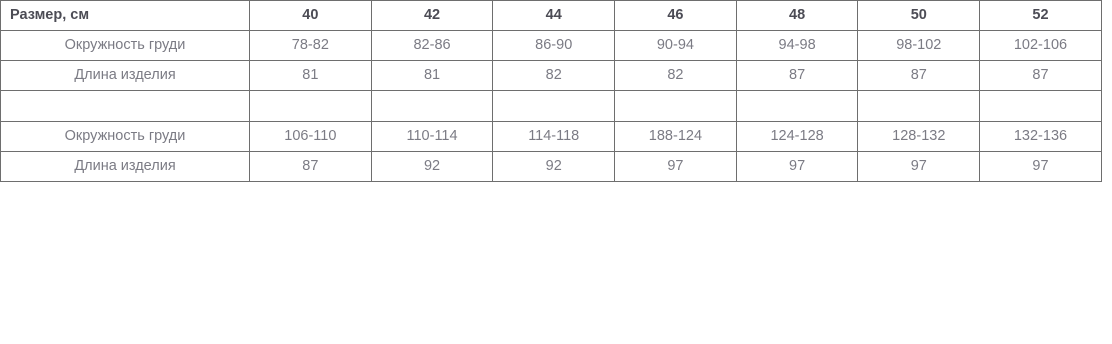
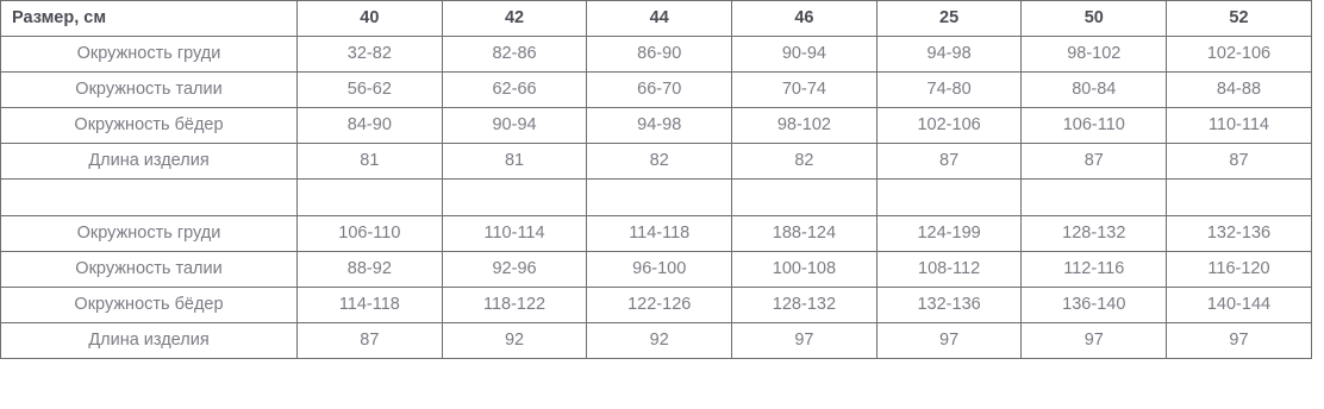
- Размер, см	40	42	44	46	48	50	52
+ Размер, см	40	42	44	46	25	50	52
- Окружность груди	78-82	82-86	86-90	90-94	94-98	98-102	102-106
+ Окружность груди	32-82	82-86	86-90	90-94	94-98	98-102	102-106
+ Окружность талии	56-62	62-66	66-70	70-74	74-80	80-84	84-88
+ Окружность бёдер	84-90	90-94	94-98	98-102	102-106	106-110	110-114
  Длина изделия	81	81	82	82	87	87	87
- Окружность груди	106-110	110-114	114-118	188-124	124-128	128-132	132-136
+ Окружность груди	106-110	110-114	114-118	188-124	124-199	128-132	132-136
+ Окружность талии	88-92	92-96	96-100	100-108	108-112	112-116	116-120
+ Окружность бёдер	114-118	118-122	122-126	128-132	132-136	136-140	140-144
  Длина изделия	87	92	92	97	97	97	97
